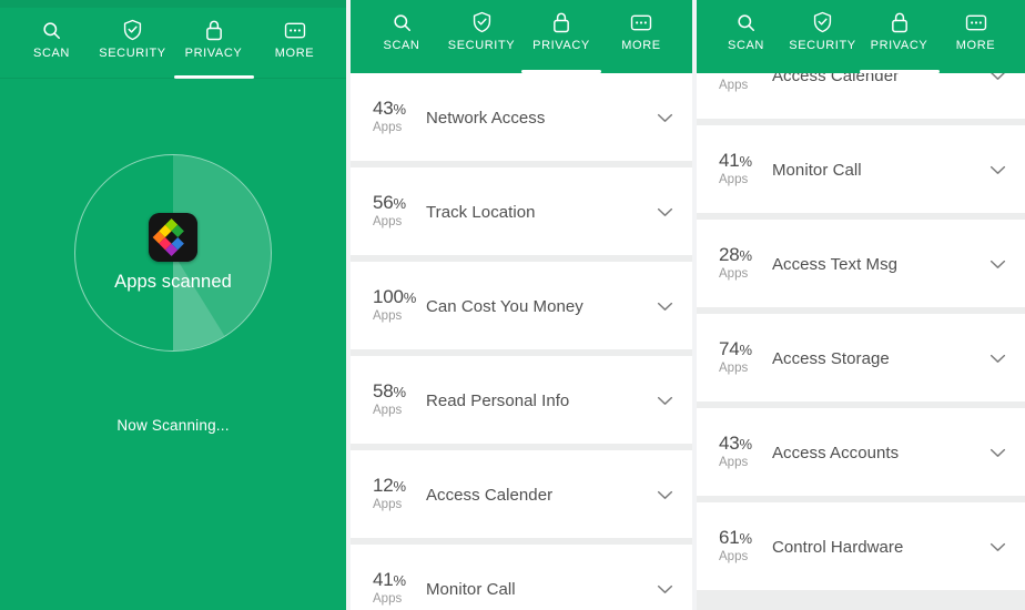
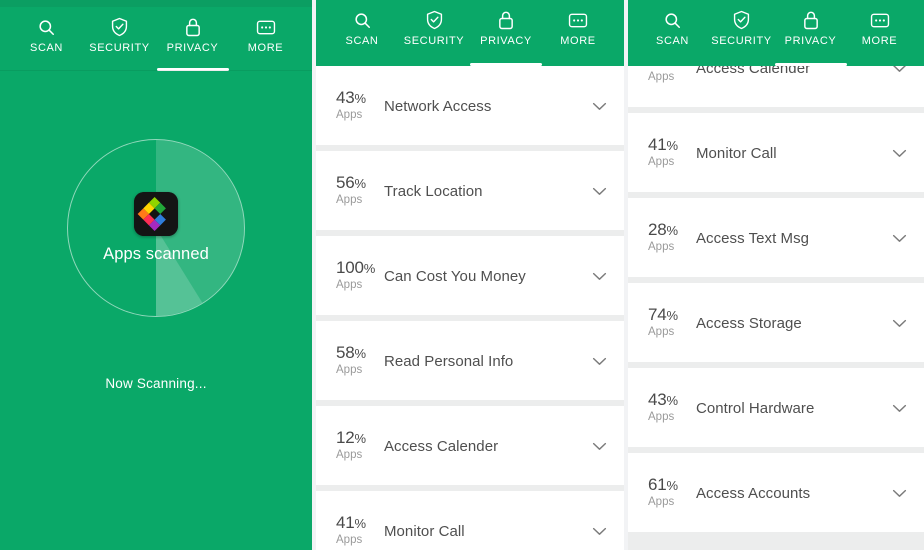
  SCAN
  SECURITY
  PRIVACY
  MORE
  Apps scanned
  Now Scanning...
  SCAN
  SECURITY
  PRIVACY
  MORE
  43%
  Apps
  Network Access
  56%
  Apps
  Track Location
  100%
  Apps
  Can Cost You Money
  58%
  Apps
  Read Personal Info
  12%
  Apps
  Access Calender
  41%
  Apps
  Monitor Call
  SCAN
  SECURITY
  PRIVACY
  MORE
  Apps
  Access Calender
  41%
  Apps
  Monitor Call
  28%
  Apps
  Access Text Msg
  74%
  Apps
  Access Storage
  43%
  Apps
- Access Accounts
+ Control Hardware
  61%
  Apps
- Control Hardware
+ Access Accounts
